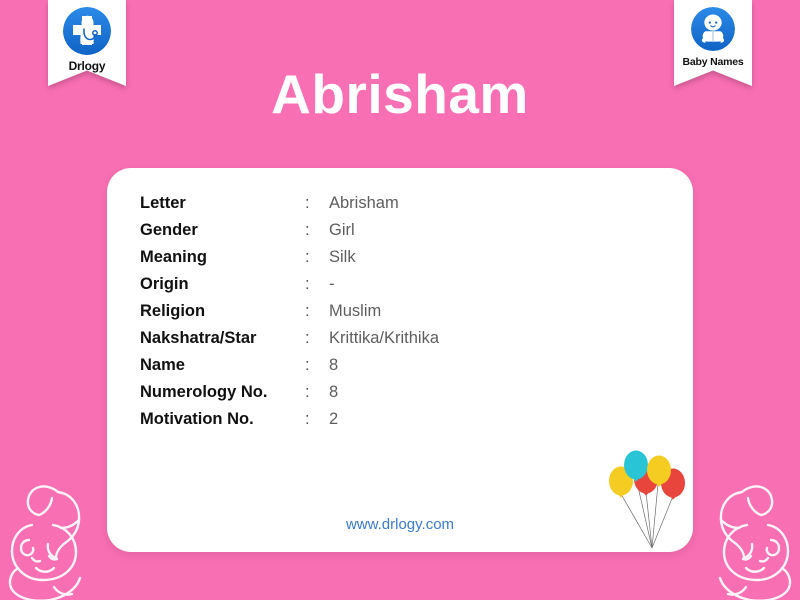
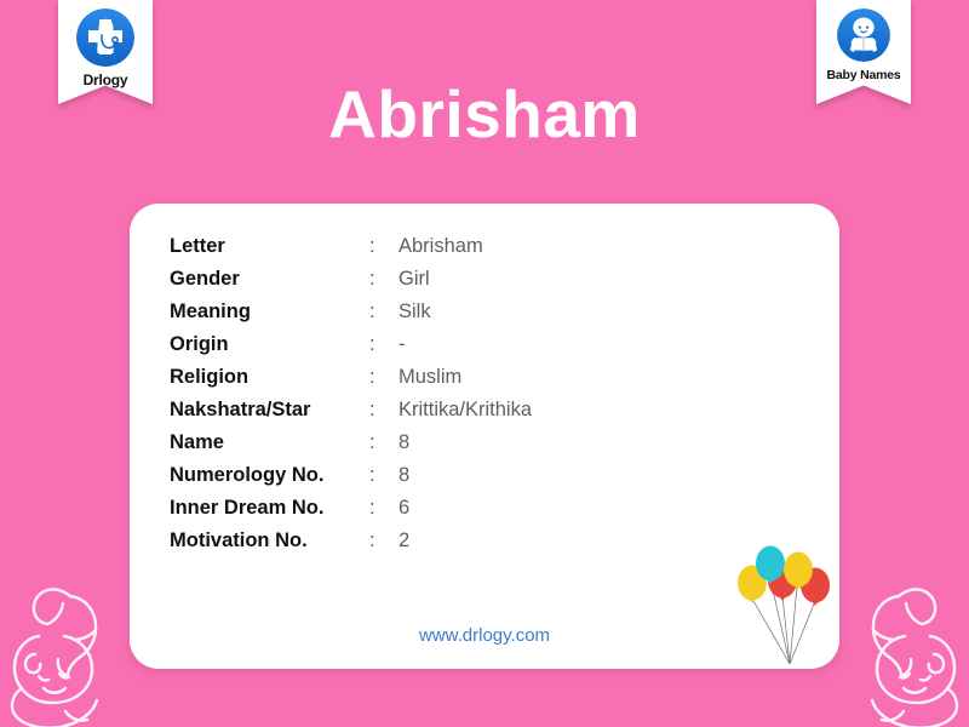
  Drlogy
  Baby Names
  Abrisham
  Letter	:	Abrisham
  Gender	:	Girl
  Meaning	:	Silk
  Origin	:	-
  Religion	:	Muslim
  Nakshatra/Star	:	Krittika/Krithika
  Name	:	8
  Numerology No.	:	8
+ Inner Dream No.	:	6
  Motivation No.	:	2
  www.drlogy.com
